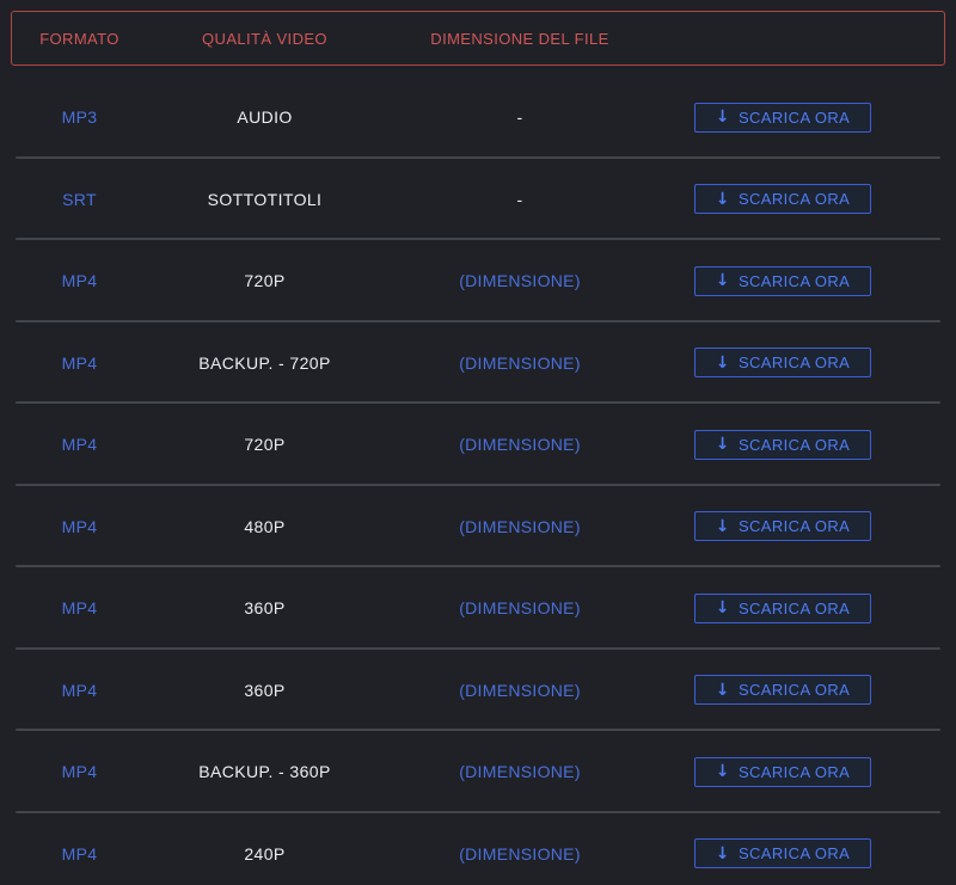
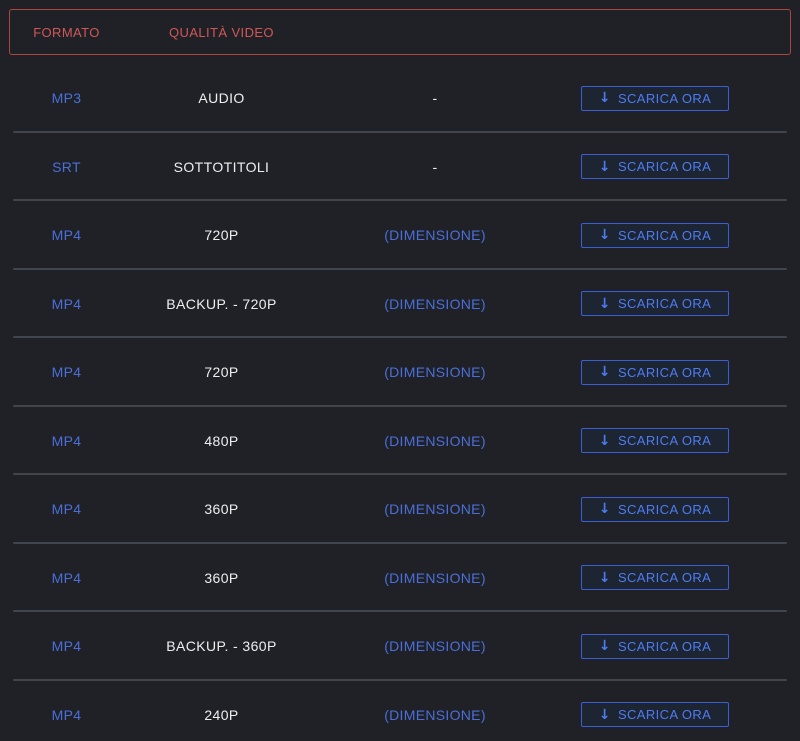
  FORMATO
  QUALITÀ VIDEO
- DIMENSIONE DEL FILE
  MP3
  AUDIO
  -
  ↓
  SCARICA ORA
  SRT
  SOTTOTITOLI
  -
  ↓
  SCARICA ORA
  MP4
  720P
  (DIMENSIONE)
  ↓
  SCARICA ORA
  MP4
  BACKUP. - 720P
  (DIMENSIONE)
  ↓
  SCARICA ORA
  MP4
  720P
  (DIMENSIONE)
  ↓
  SCARICA ORA
  MP4
  480P
  (DIMENSIONE)
  ↓
  SCARICA ORA
  MP4
  360P
  (DIMENSIONE)
  ↓
  SCARICA ORA
  MP4
  360P
  (DIMENSIONE)
  ↓
  SCARICA ORA
  MP4
  BACKUP. - 360P
  (DIMENSIONE)
  ↓
  SCARICA ORA
  MP4
  240P
  (DIMENSIONE)
  ↓
  SCARICA ORA
